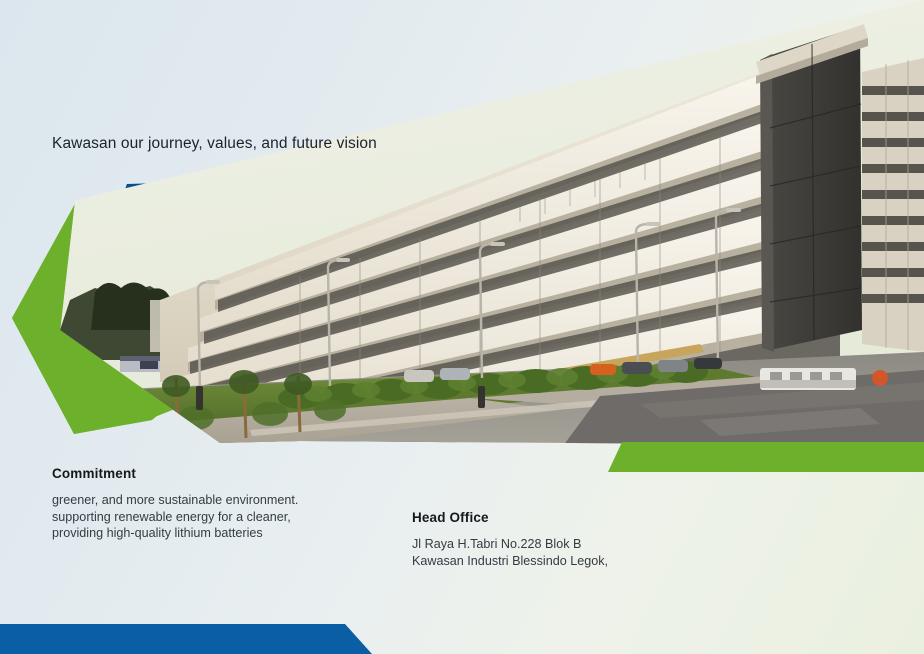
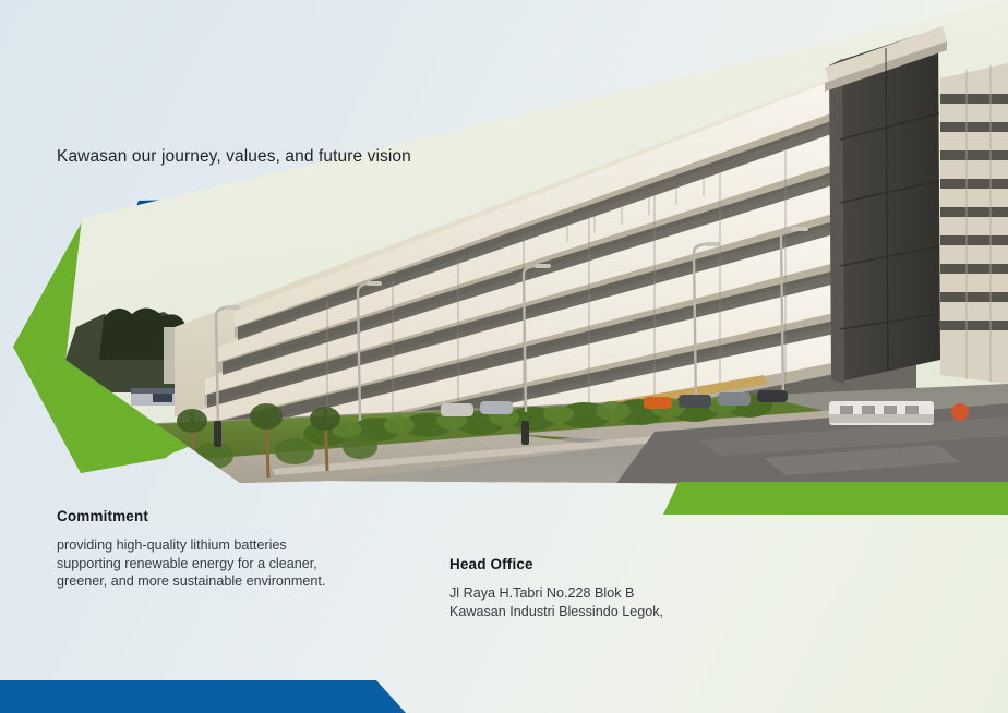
  Kawasan our journey, values, and future vision
  Commitment
- greener, and more sustainable environment.
+ providing high-quality lithium batteries
  supporting renewable energy for a cleaner,
- providing high-quality lithium batteries
+ greener, and more sustainable environment.
  Head Office
  Jl Raya H.Tabri No.228 Blok B
  Kawasan Industri Blessindo Legok,
